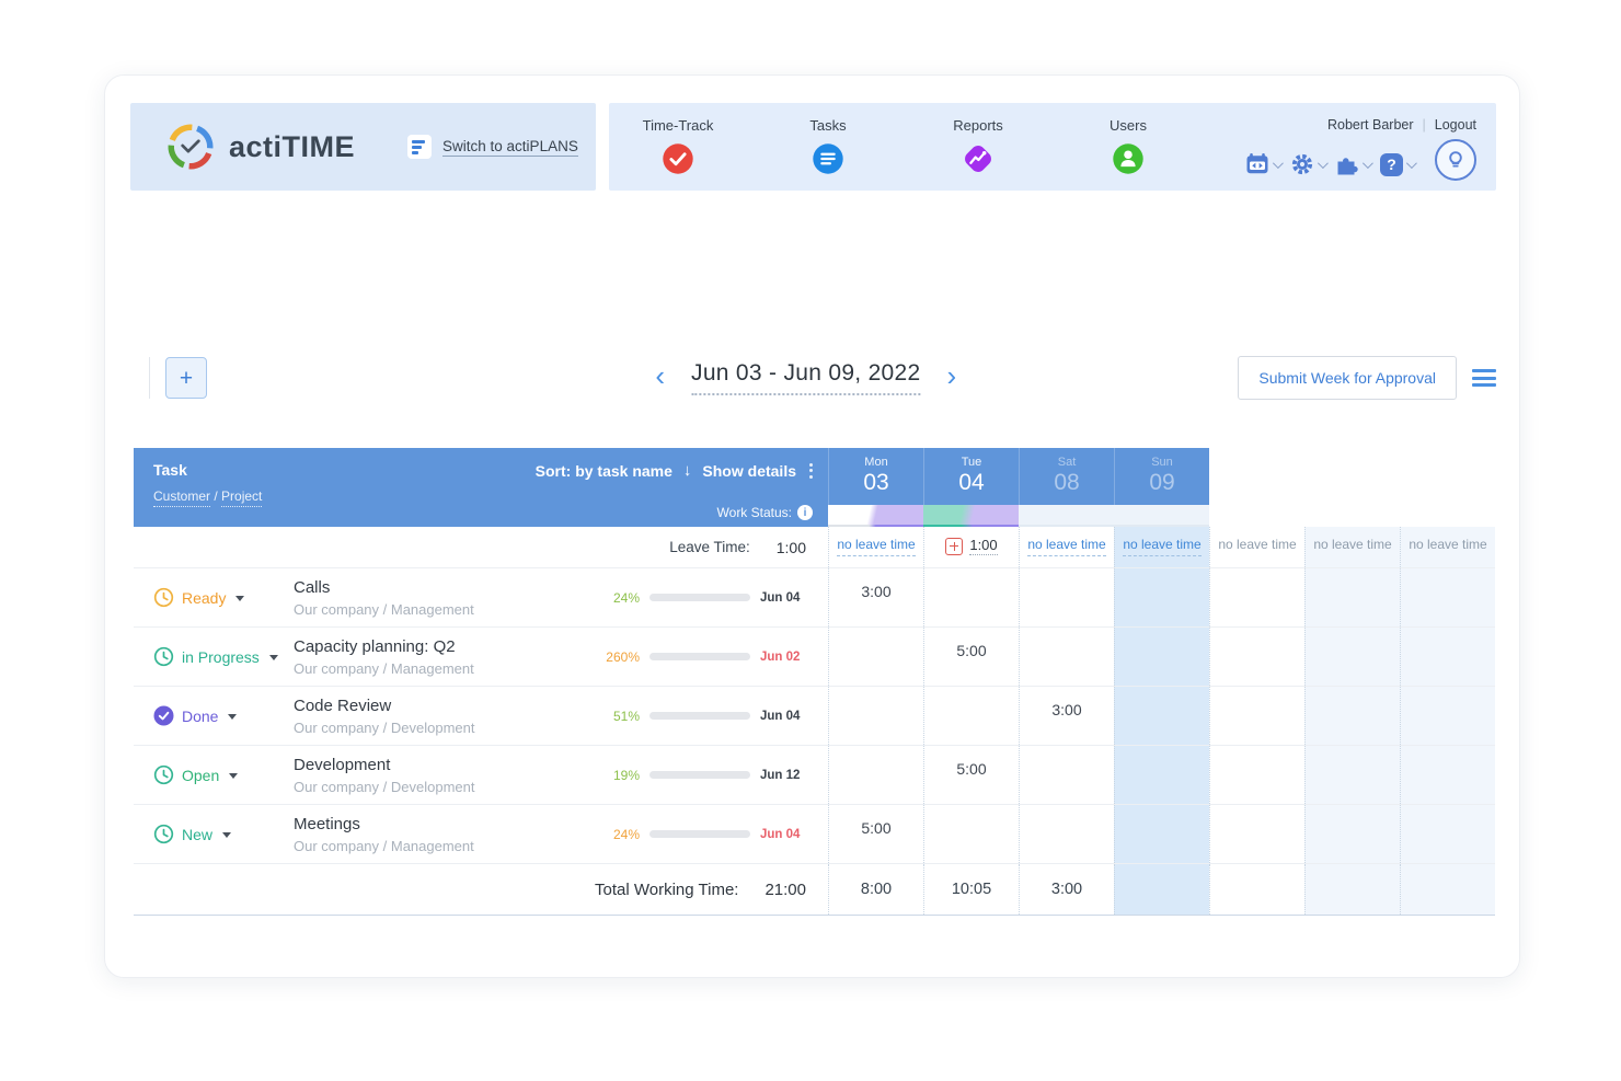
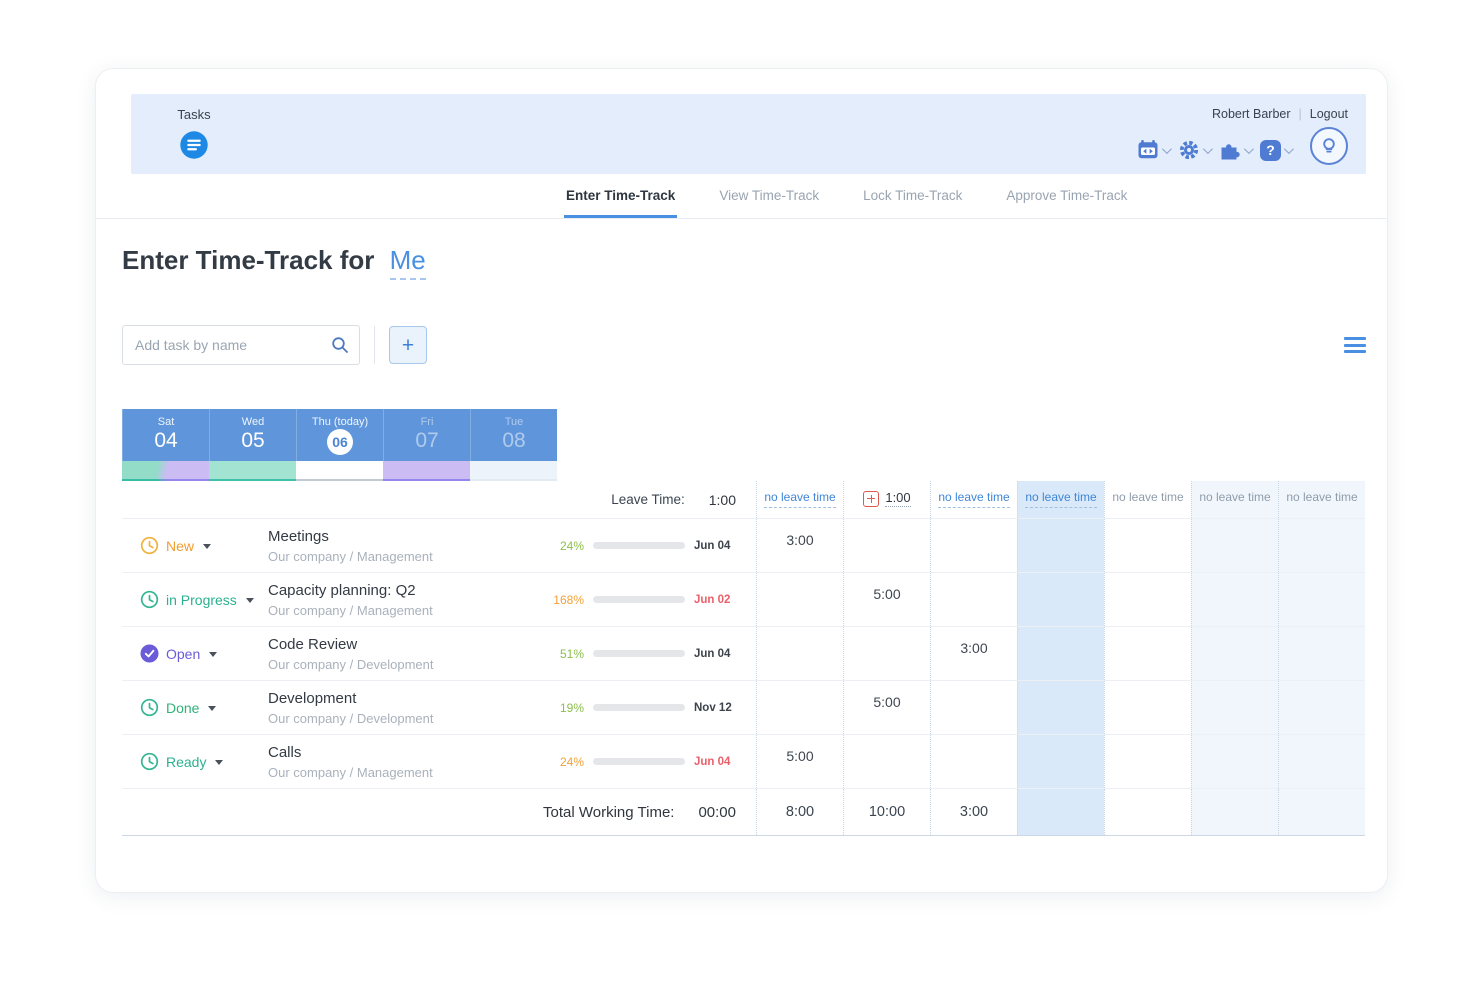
- actiTIME
- Switch to actiPLANS
- Time-Track
  Tasks
- Reports
- Users
  Robert Barber
  |
  Logout
  ?
+ Enter Time-Track
+ View Time-Track
+ Lock Time-Track
+ Approve Time-Track
+ Enter Time-Track for Me
+ Add task by name
  +
- ‹
- Jun 03 - Jun 09, 2022
- ›
- Submit Week for Approval
- Task
- Customer / Project
- Sort: by task name
- ↓
- Show details
- Work Status:
- i
- Mon
- 03
- Tue
+ Sat
  04
+ Wed
+ 05
+ Thu (today)
+ 06
+ Fri
+ 07
- Sat
+ Tue
  08
- Sun
- 09
  Leave Time:
  1:00
  no leave time
  1:00
  no leave time
  no leave time
  no leave time
  no leave time
  no leave time
- Ready
+ New
- Calls
+ Meetings
  Our company / Management
  24%
  Jun 04
  3:00
  in Progress
  Capacity planning: Q2
  Our company / Management
- 260%
+ 168%
  Jun 02
  5:00
- Done
+ Open
  Code Review
  Our company / Development
  51%
  Jun 04
  3:00
- Open
+ Done
  Development
  Our company / Development
  19%
- Jun 12
+ Nov 12
  5:00
- New
+ Ready
- Meetings
+ Calls
  Our company / Management
  24%
  Jun 04
  5:00
  Total Working Time:
- 21:00
+ 00:00
  8:00
- 10:05
+ 10:00
  3:00
